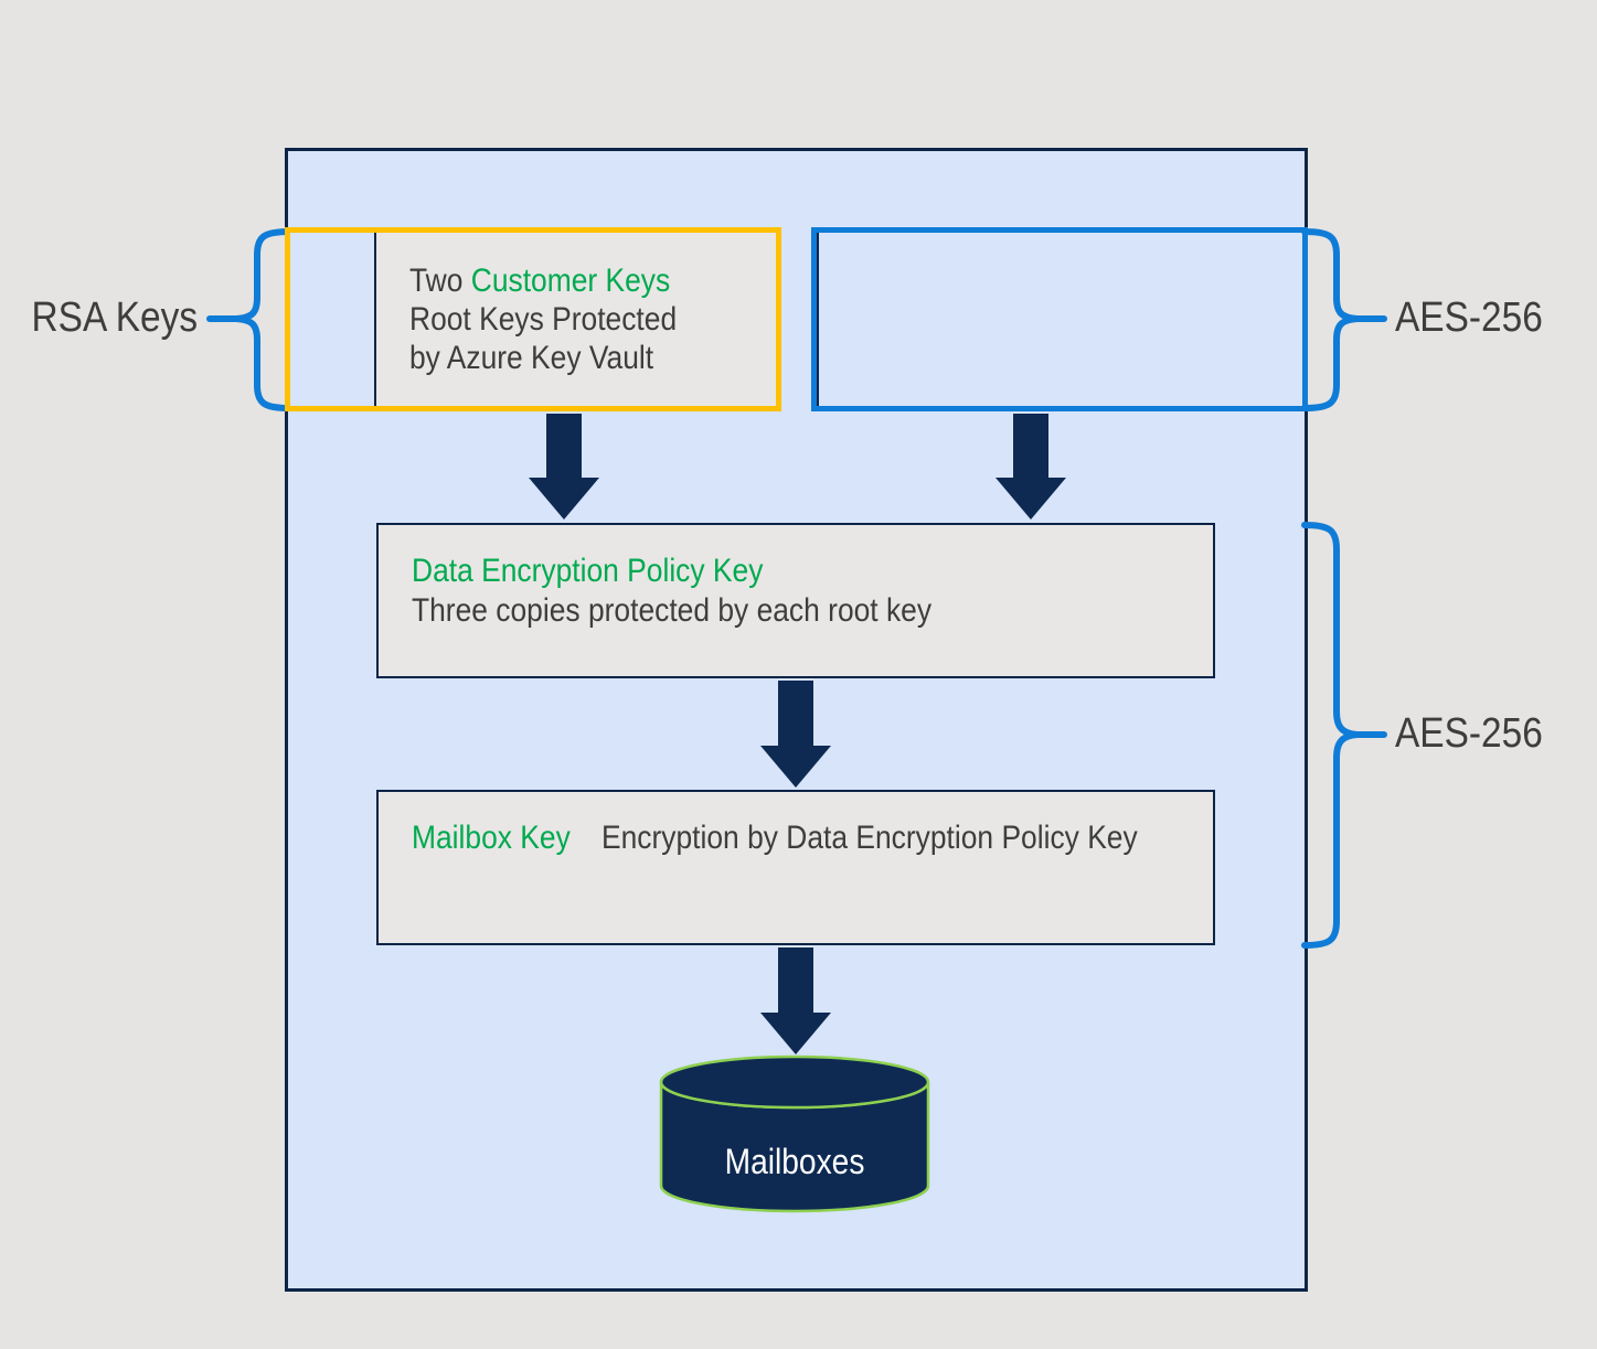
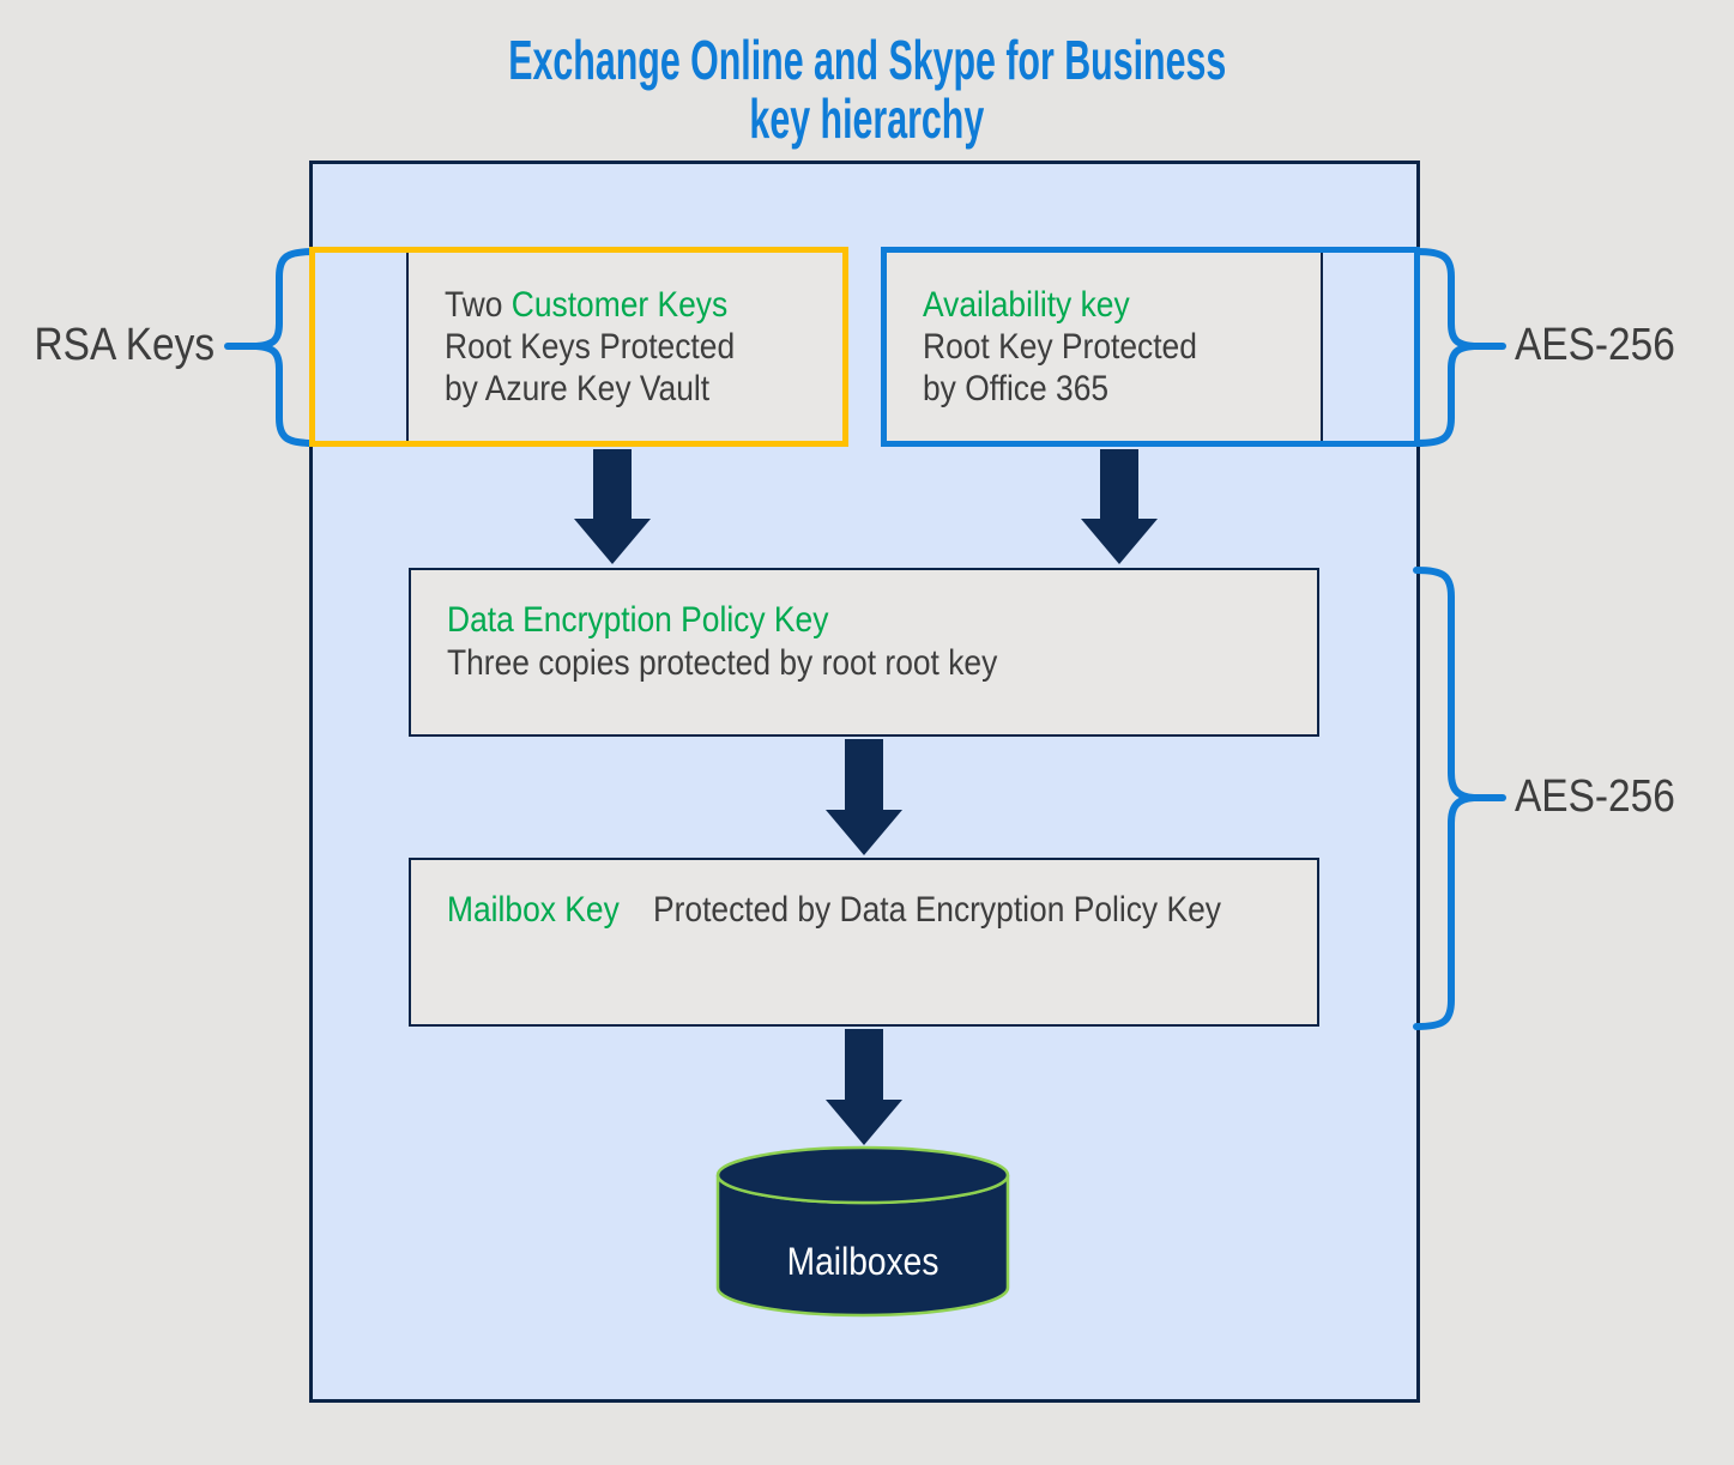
+ Exchange Online and Skype for Business
+ key hierarchy
  Two Customer Keys
  Root Keys Protected
  by Azure Key Vault
+ Availability key
+ Root Key Protected
+ by Office 365
- Data Encryption Policy Key Three copies protected by each root key
+ Data Encryption Policy Key Three copies protected by root root key
- Mailbox Key Encryption by Data Encryption Policy Key
+ Mailbox Key Protected by Data Encryption Policy Key
  RSA Keys
  AES-256
  AES-256
  Mailboxes
